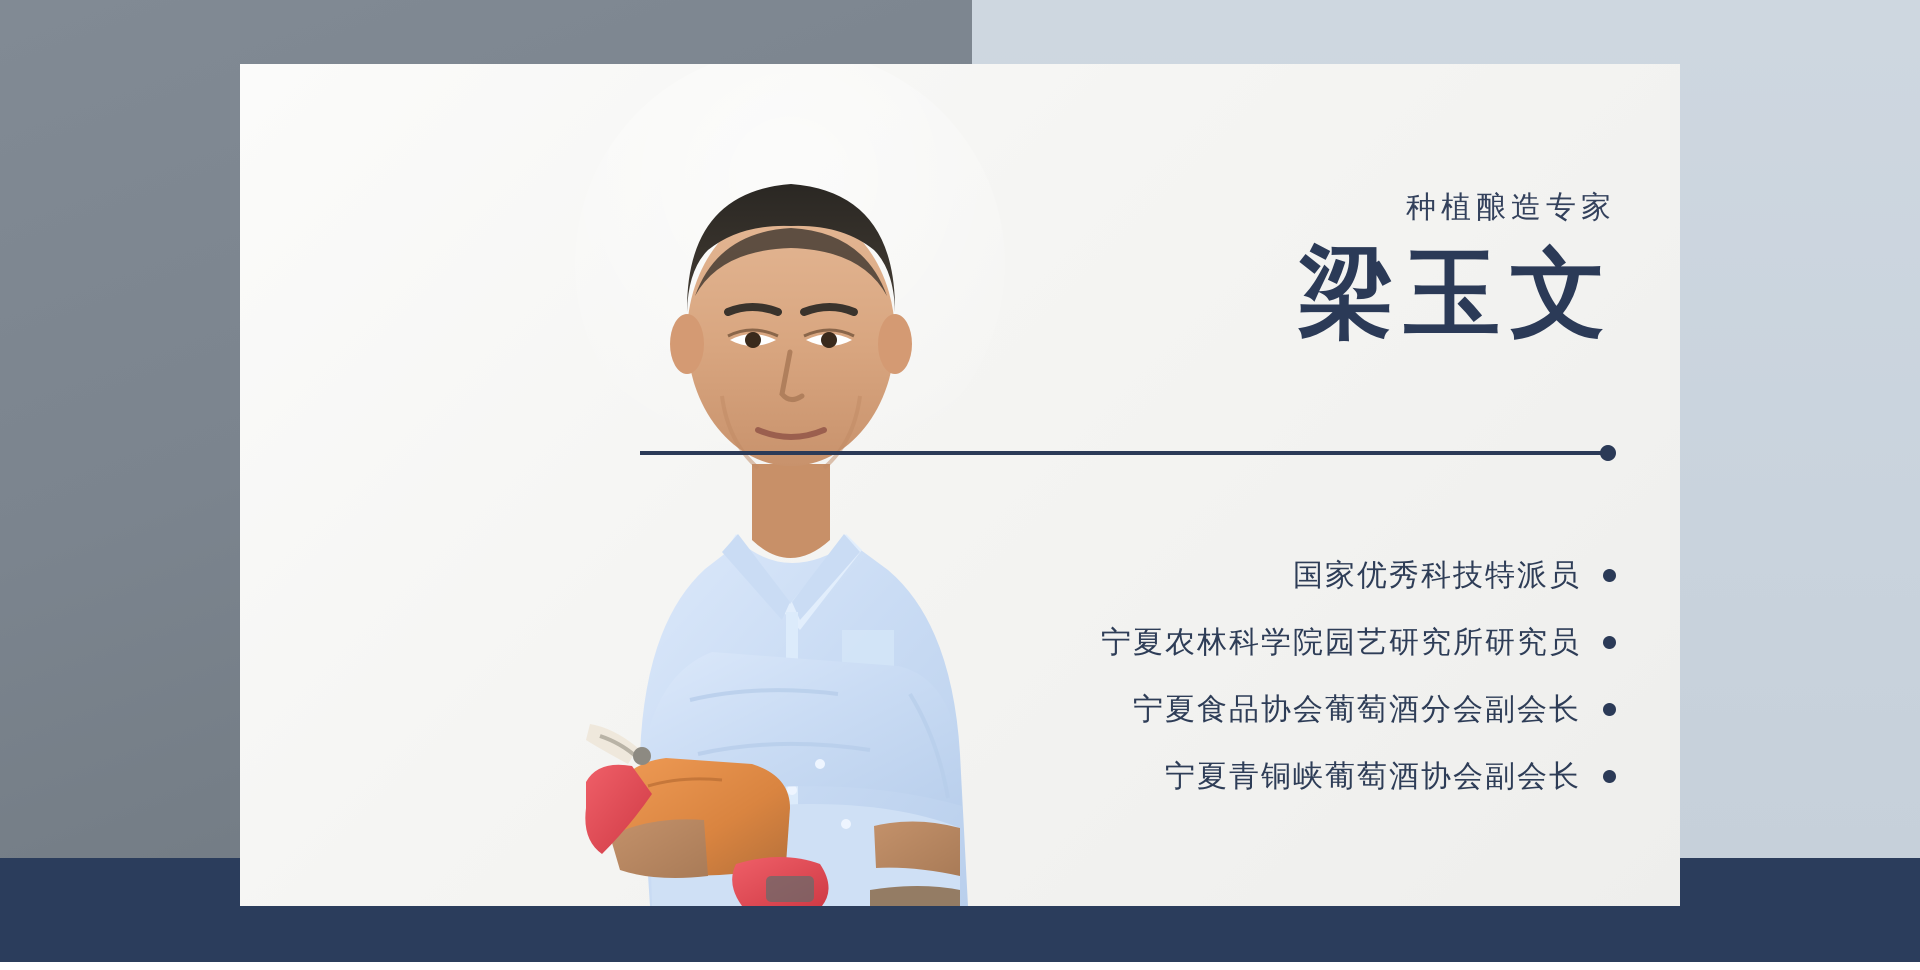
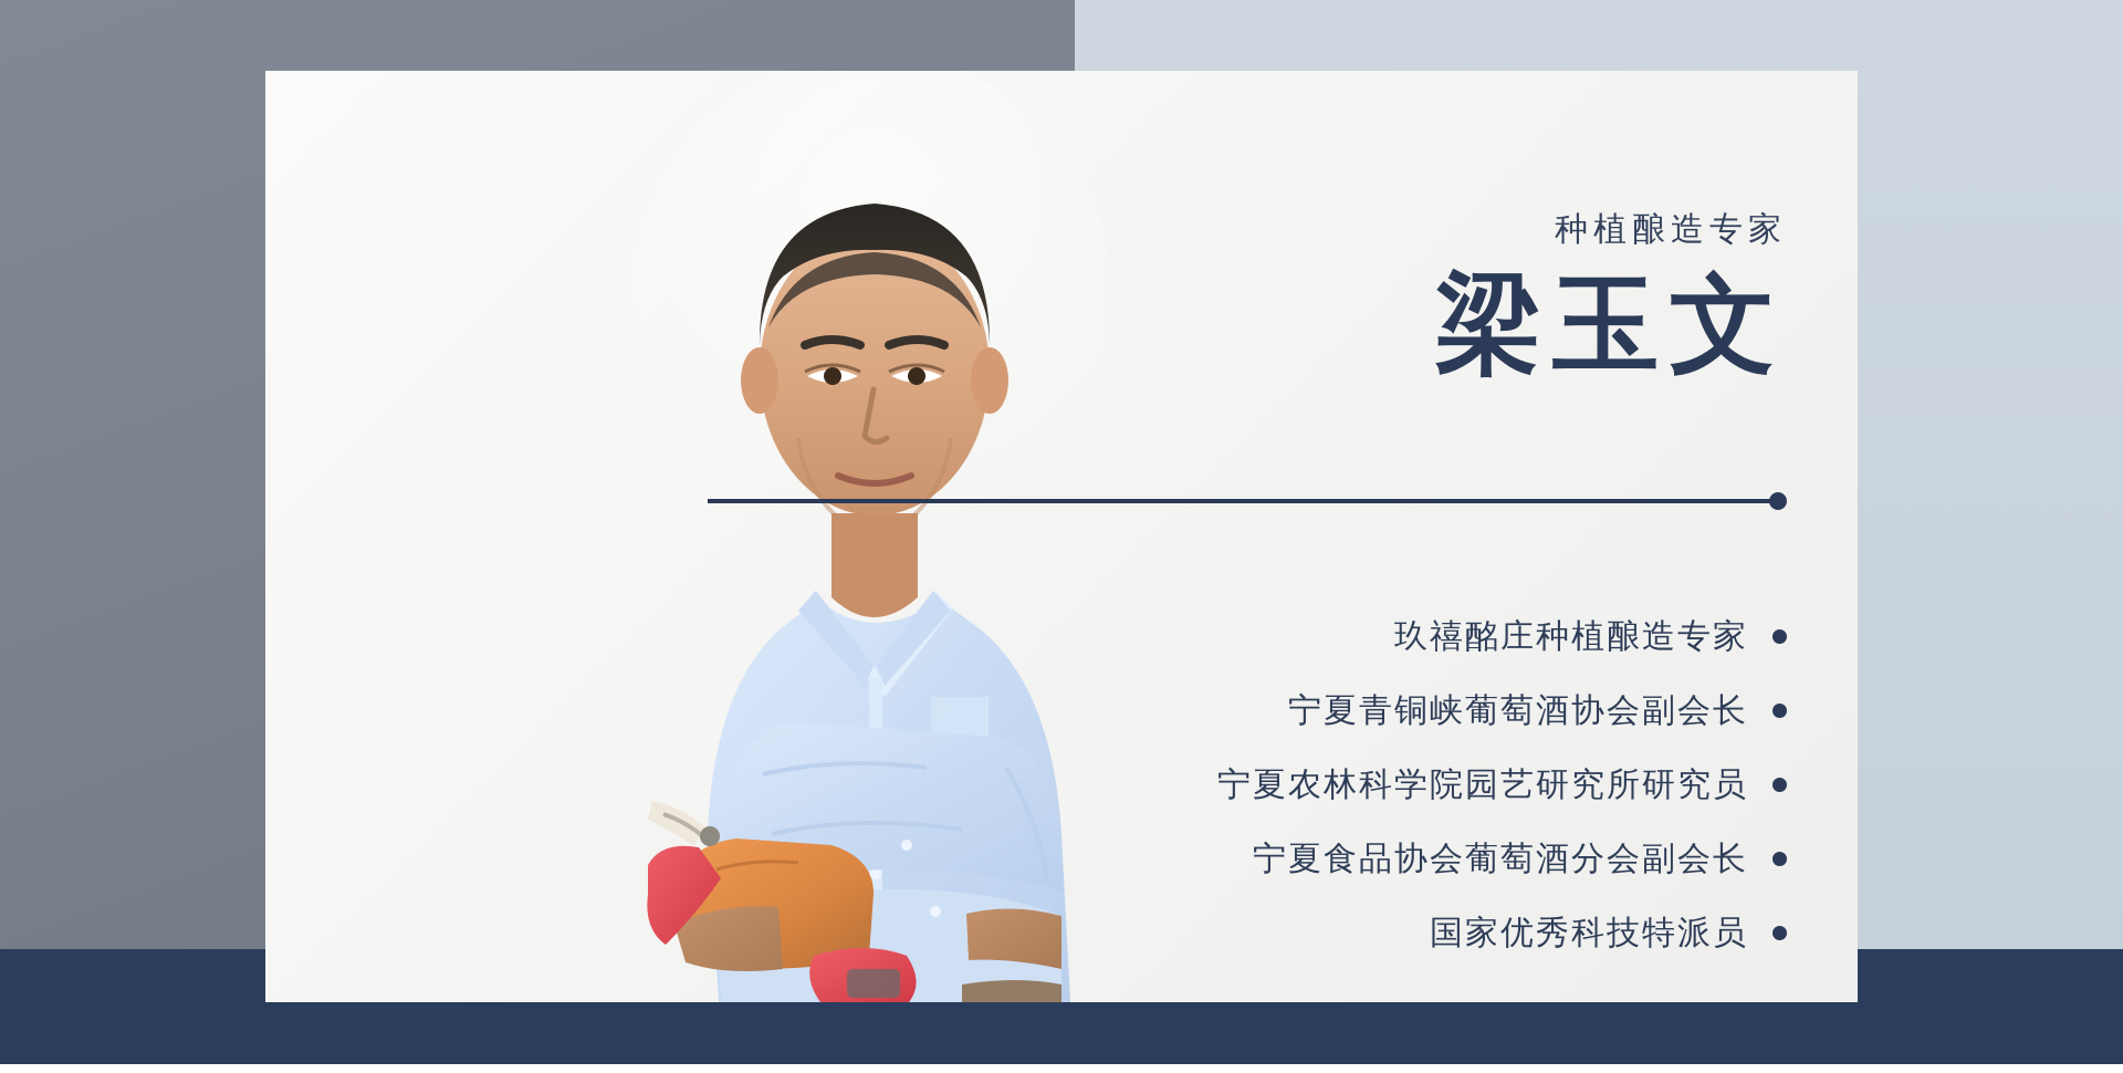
  种植酿造专家
  梁玉文
+ 玖禧酩庄种植酿造专家
- 国家优秀科技特派员
+ 宁夏青铜峡葡萄酒协会副会长
  宁夏农林科学院园艺研究所研究员
  宁夏食品协会葡萄酒分会副会长
- 宁夏青铜峡葡萄酒协会副会长
+ 国家优秀科技特派员
